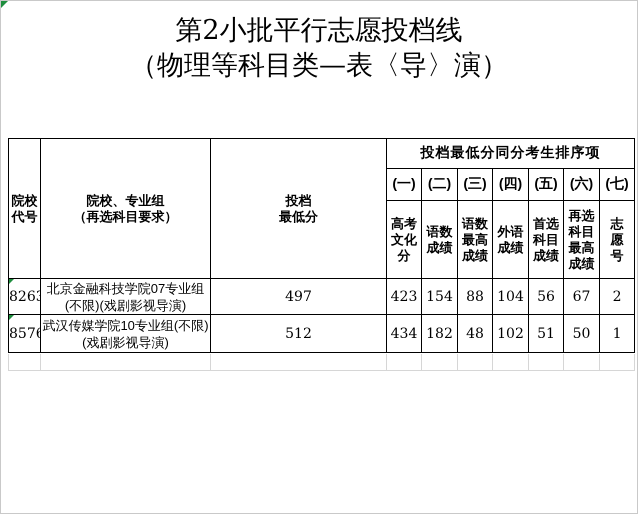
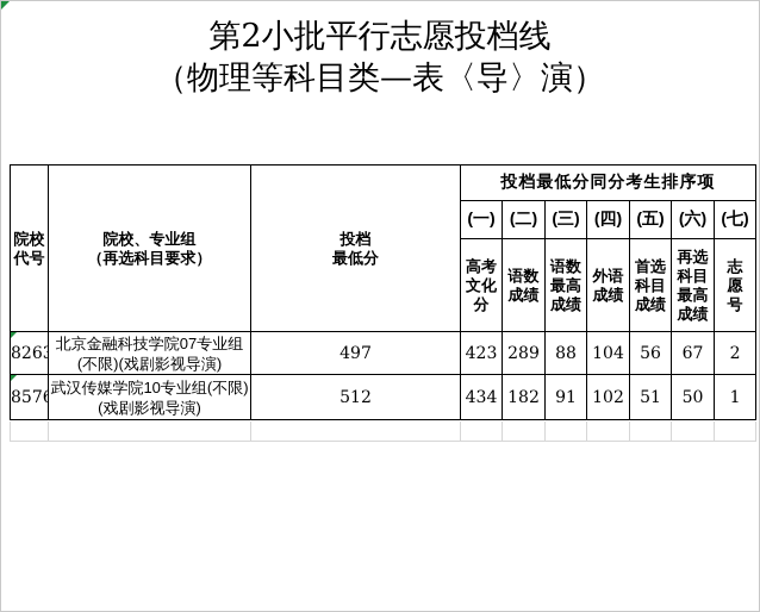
  第2小批平行志愿投档线
  （物理等科目类—表〈导〉演）
  院校 代号	院校、专业组 （再选科目要求）	投档 最低分	投档最低分同分考生排序项
  (一)	(二)	(三)	(四)	(五)	(六)	(七)
  高考 文化 分	语数 成绩	语数 最高 成绩	外语 成绩	首选 科目 成绩	再选 科目 最高 成绩	志 愿 号
- 826	北京金融科技学院07专业组(不限)(戏剧影视导演)	497	423	154	88	104	56	67	2
+ 826	北京金融科技学院07专业组(不限)(戏剧影视导演)	497	423	289	88	104	56	67	2
- 857	武汉传媒学院10专业组(不限)(戏剧影视导演)	512	434	182	48	102	51	50	1
+ 857	武汉传媒学院10专业组(不限)(戏剧影视导演)	512	434	182	91	102	51	50	1
